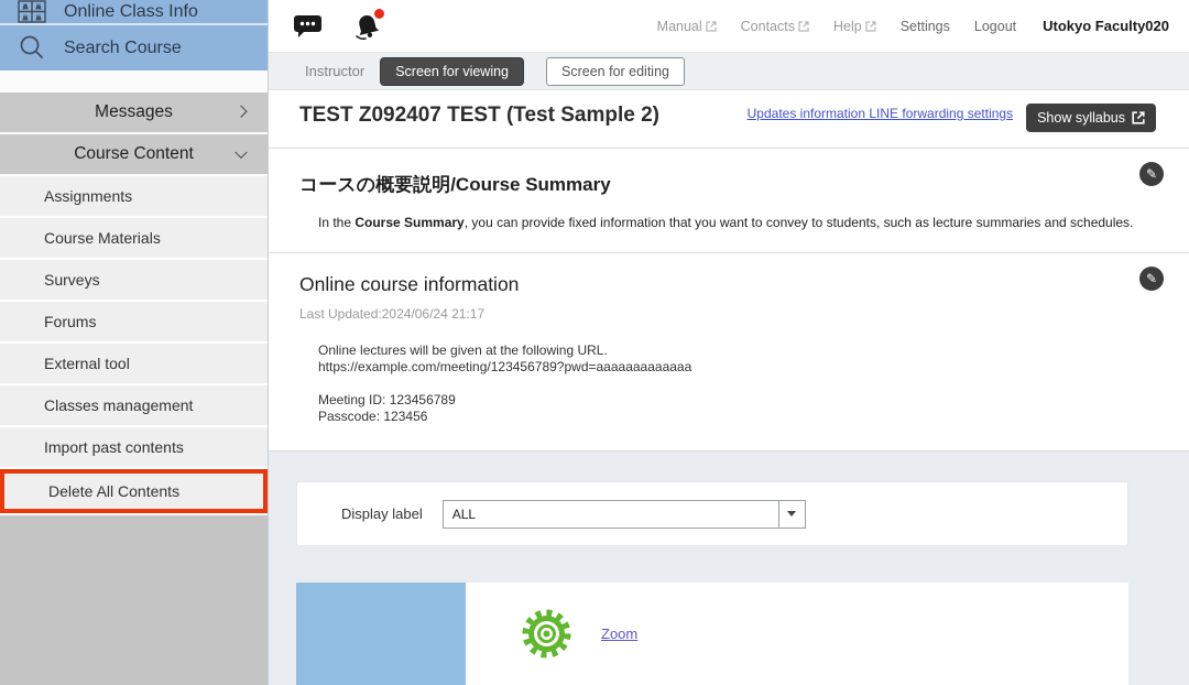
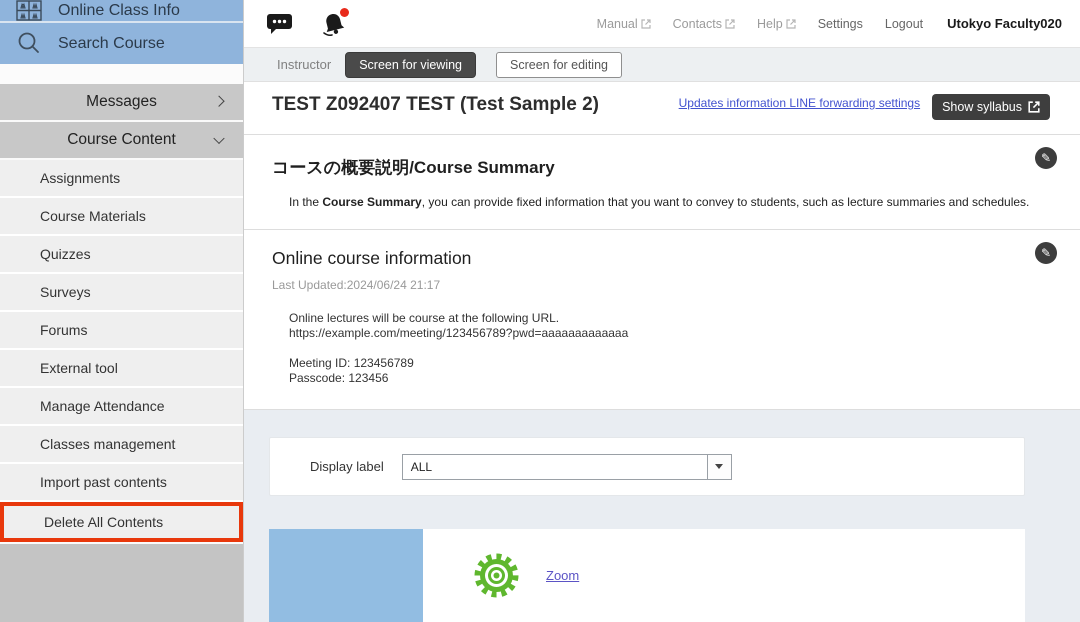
  Online Class Info
  Search Course
  Messages
  Course Content
  Assignments
  Course Materials
+ Quizzes
  Surveys
  Forums
  External tool
+ Manage Attendance
  Classes management
  Import past contents
  Delete All Contents
  Manual
  Contacts
  Help
  Settings
  Logout
  Utokyo Faculty020
  Instructor
  Screen for viewing
  Screen for editing
  TEST Z092407 TEST (Test Sample 2)
  Updates information LINE forwarding settings
  Show syllabus
  コースの概要説明/Course Summary
  ✎
  In the Course Summary, you can provide fixed information that you want to convey to students, such as lecture summaries and schedules.
  Online course information
  ✎
  Last Updated:2024/06/24 21:17
- Online lectures will be given at the following URL.
+ Online lectures will be course at the following URL.
  https://example.com/meeting/123456789?pwd=aaaaaaaaaaaaa
  Meeting ID: 123456789
  Passcode: 123456
  Display label
  ALL
  Zoom
